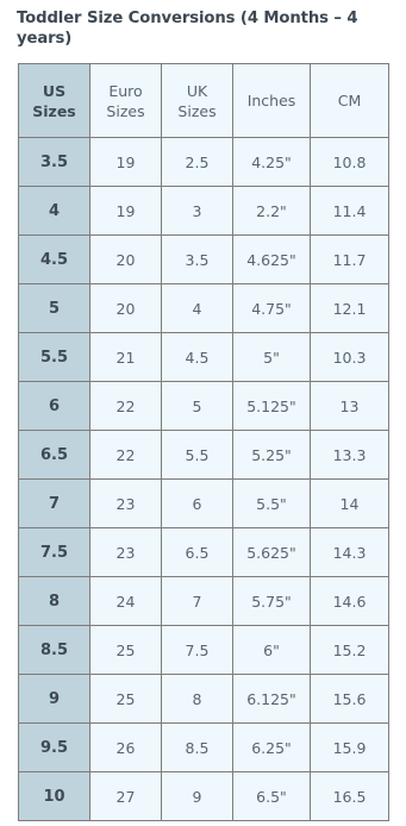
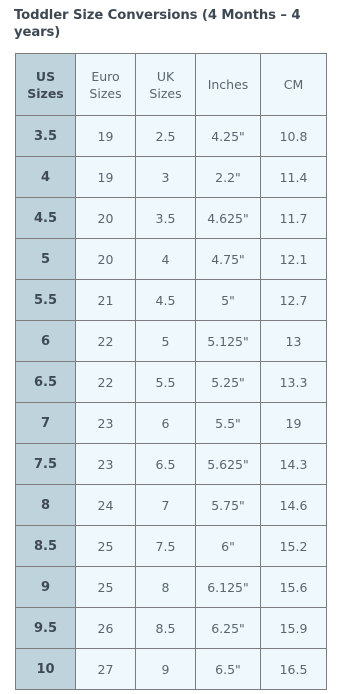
  Toddler Size Conversions (4 Months – 4 years)
  US Sizes	Euro Sizes	UK Sizes	Inches	CM
  3.5	19	2.5	4.25"	10.8
  4	19	3	2.2"	11.4
  4.5	20	3.5	4.625"	11.7
  5	20	4	4.75"	12.1
- 5.5	21	4.5	5"	10.3
+ 5.5	21	4.5	5"	12.7
  6	22	5	5.125"	13
  6.5	22	5.5	5.25"	13.3
- 7	23	6	5.5"	14
+ 7	23	6	5.5"	19
  7.5	23	6.5	5.625"	14.3
  8	24	7	5.75"	14.6
  8.5	25	7.5	6"	15.2
  9	25	8	6.125"	15.6
  9.5	26	8.5	6.25"	15.9
  10	27	9	6.5"	16.5
